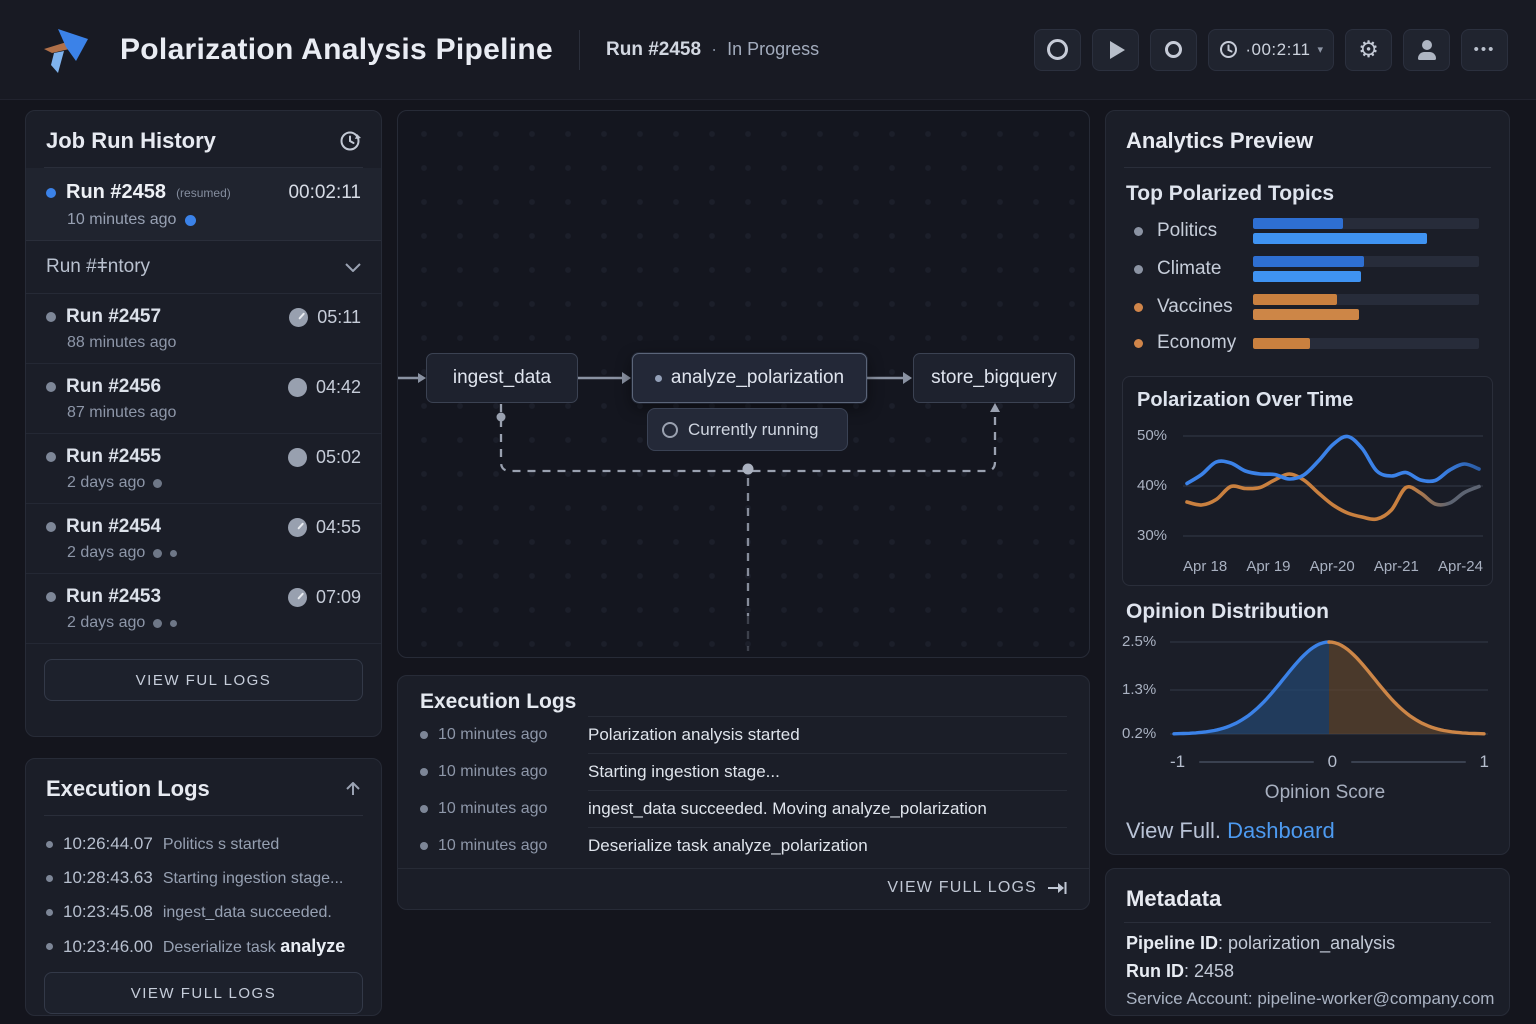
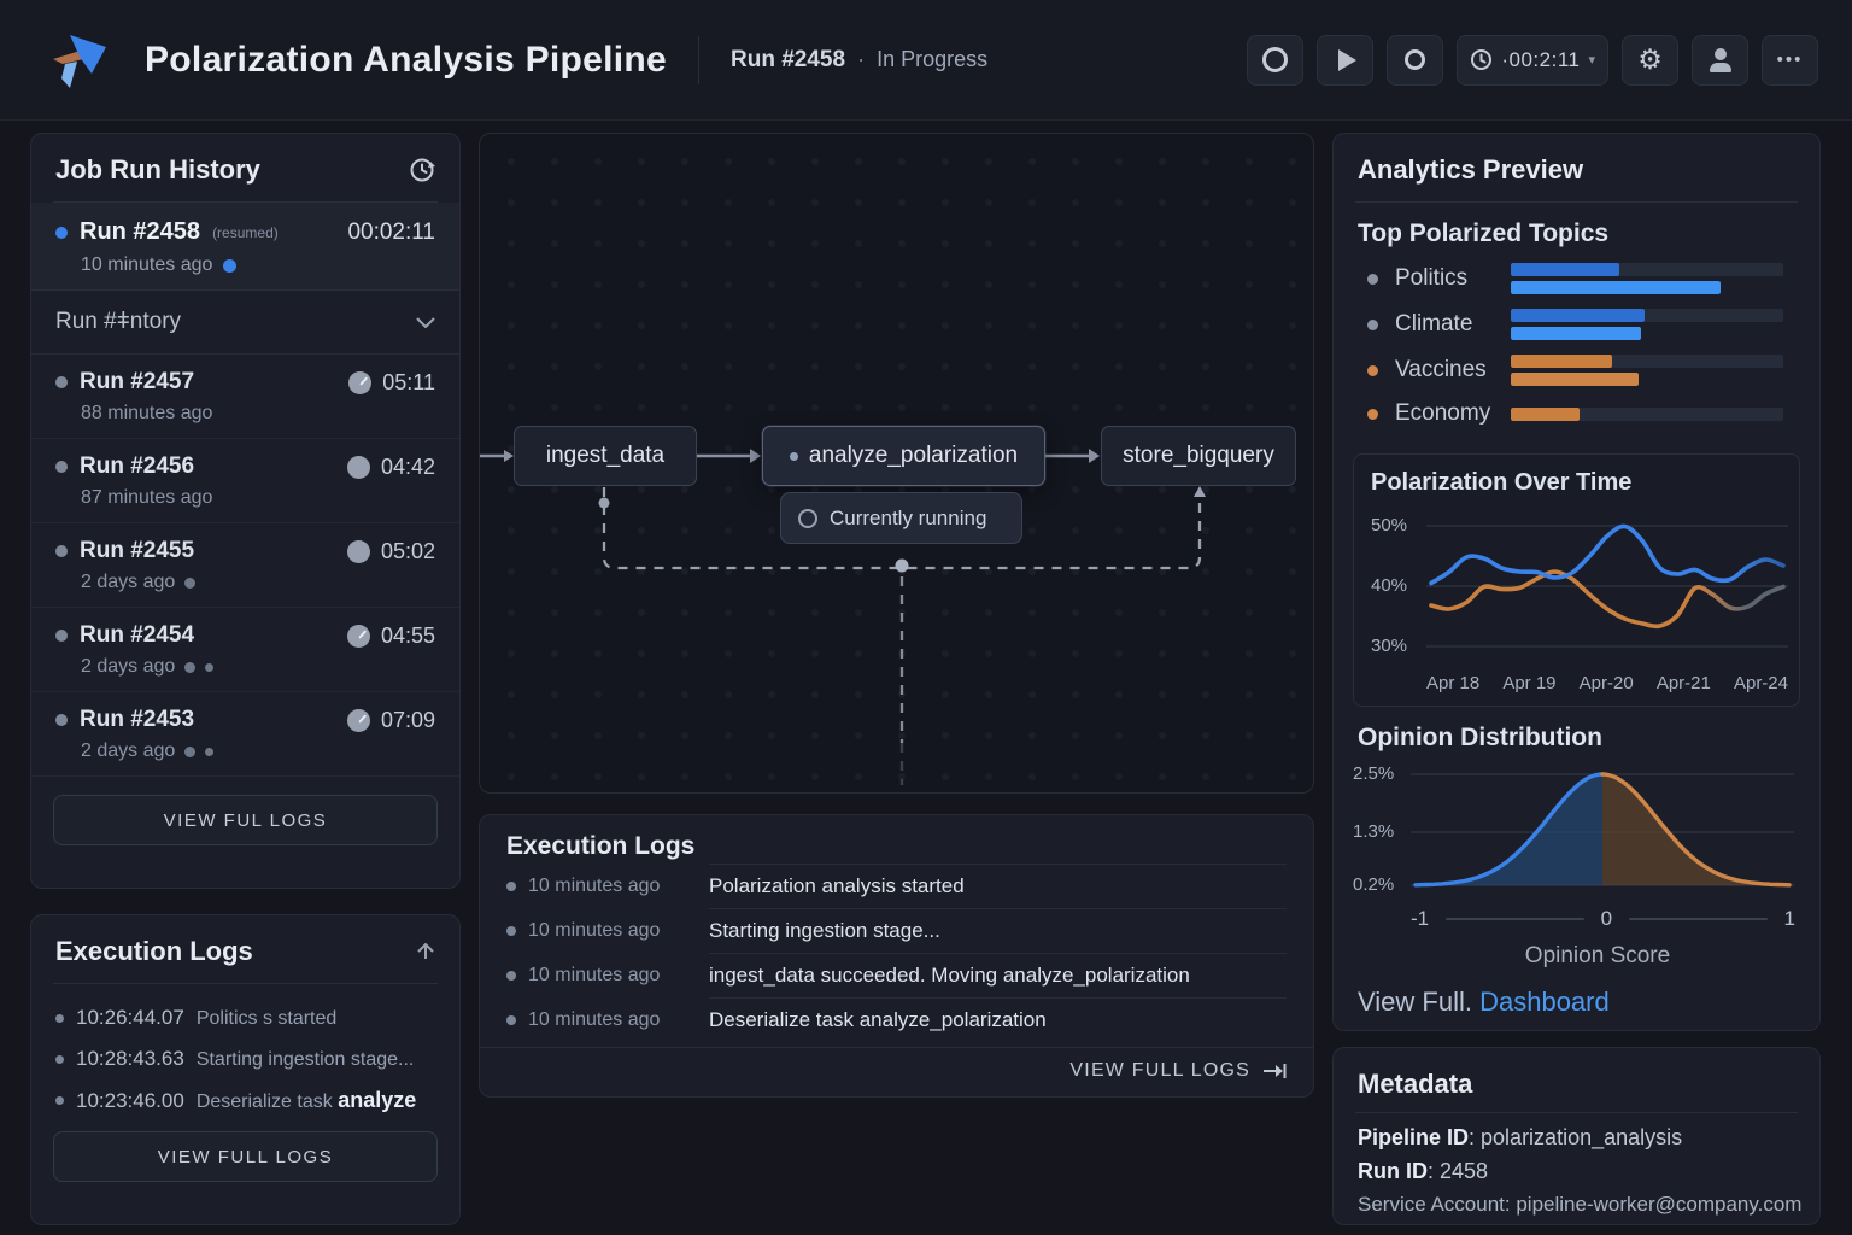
  Polarization Analysis Pipeline
  Run #2458
  ·
  In Progress
  ·00:2:11
  ▾
  ⚙
  •••
  Job Run History
  Run #2458
  (resumed)
  00:02:11
  10 minutes ago
  Run #ǂntory
  Run #2457
  05:11
  88 minutes ago
  Run #2456
  04:42
  87 minutes ago
  Run #2455
  05:02
  2 days ago
  Run #2454
  04:55
  2 days ago
  Run #2453
  07:09
  2 days ago
  VIEW FUL LOGS
  Execution Logs
  10:26:44.07
  Politics s started
  10:28:43.63
  Starting ingestion stage...
- 10:23:45.08
- ingest_data succeeded.
  10:23:46.00
  Deserialize task analyze
  VIEW FULL LOGS
  ingest_data
  analyze_polarization
  store_bigquery
  Currently running
  Execution Logs
  10 minutes ago
  Polarization analysis started
  10 minutes ago
  Starting ingestion stage...
  10 minutes ago
  ingest_data succeeded. Moving analyze_polarization
  10 minutes ago
  Deserialize task analyze_polarization
  VIEW FULL LOGS
  Analytics Preview
  Top Polarized Topics
  Politics
  Climate
  Vaccines
  Economy
  Polarization Over Time
  50%
  40%
  30%
  Apr 18
  Apr 19
  Apr-20
  Apr-21
  Apr-24
  Opinion Distribution
  2.5%
  1.3%
  0.2%
  -1
  0
  1
  Opinion Score
  View Full. Dashboard
  Metadata
  Pipeline ID: polarization_analysis
  Run ID: 2458
  Service Account: pipeline-worker@company.com
